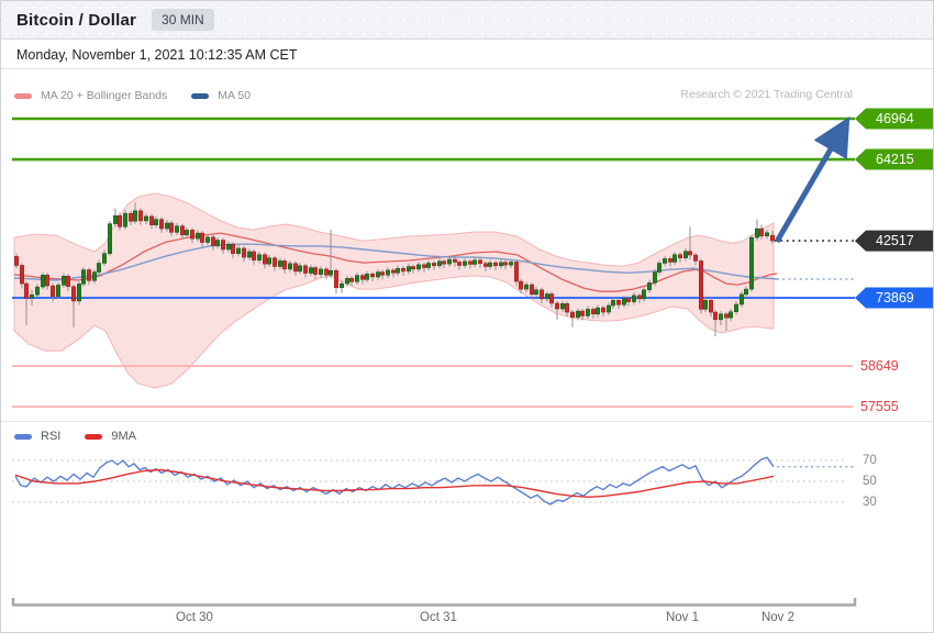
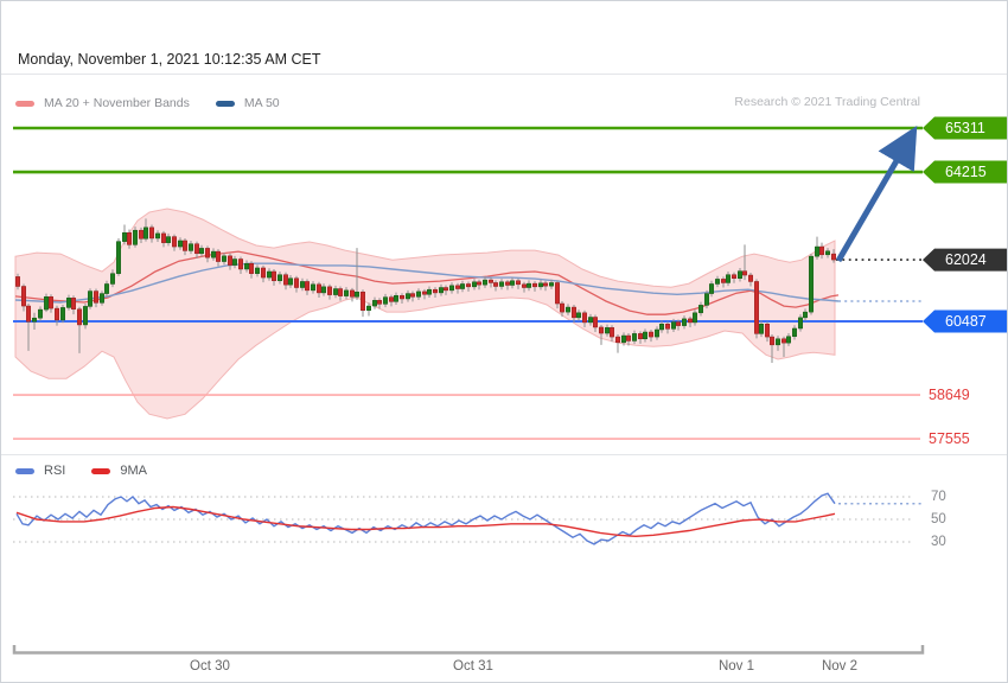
- Bitcoin / Dollar
- 30 MIN
  Monday, November 1, 2021 10:12:35 AM CET
- MA 20 + Bollinger Bands
+ MA 20 + November Bands
  MA 50
  Research © 2021 Trading Central
- 46964
+ 65311
  64215
- 73869
+ 60487
  58649
  57555
- 42517
+ 62024
  RSI
  9MA
  70
  50
  30
  Oct 30
  Oct 31
  Nov 1
  Nov 2
